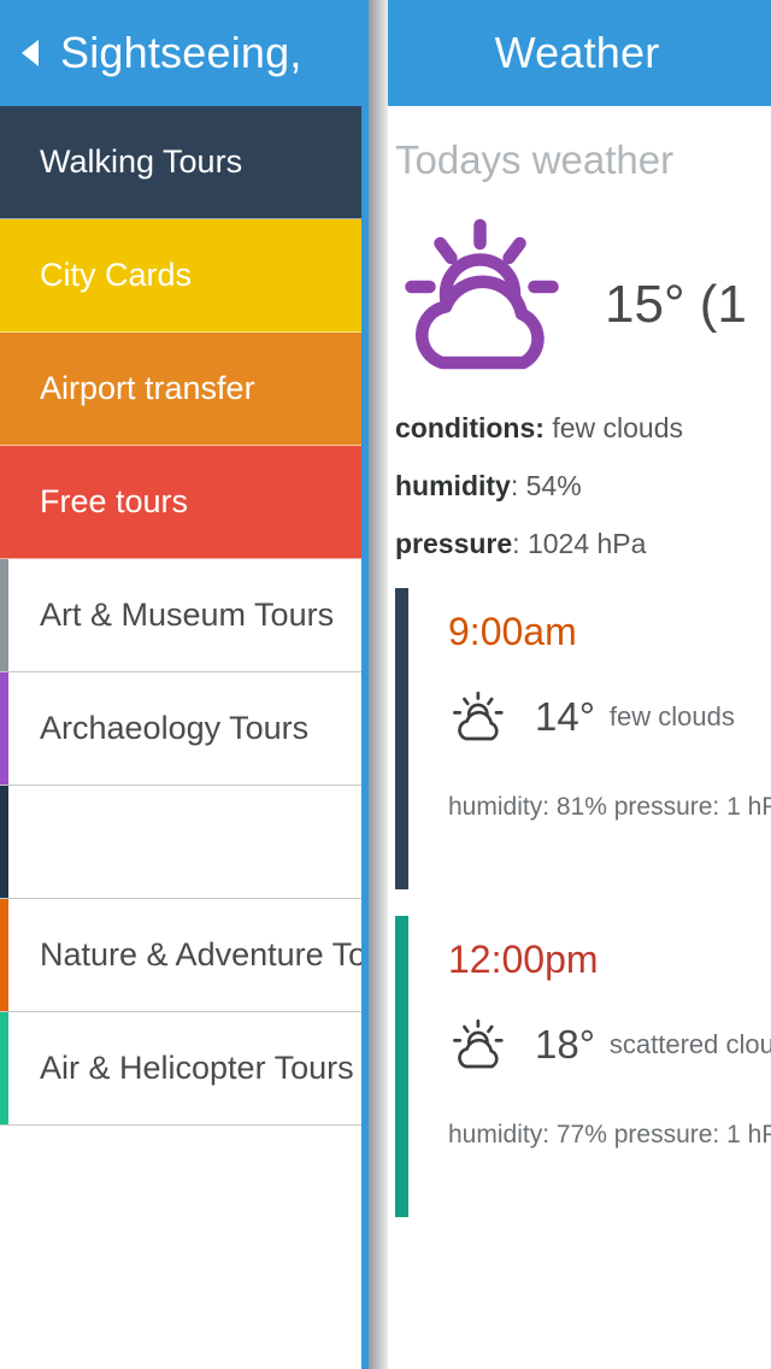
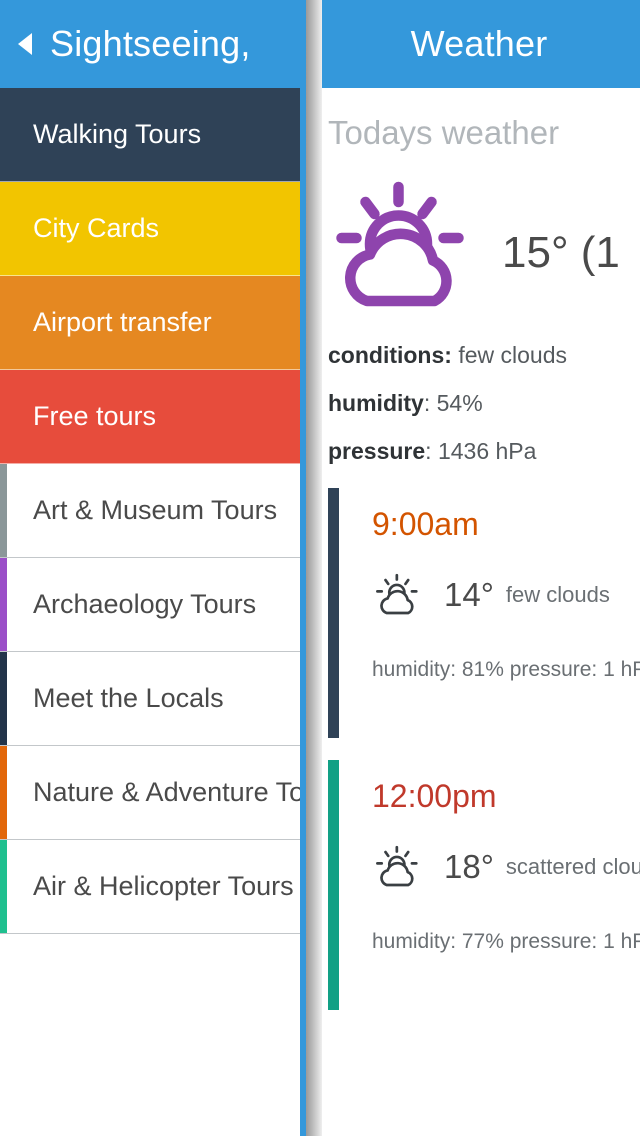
  Weather
  Todays weather
  15° (1
  conditions: few clouds
  humidity: 54%
- pressure: 1024 hPa
+ pressure: 1436 hPa
  9:00am
  14°
  few clouds
  humidity: 81% pressure: 1 hP
  12:00pm
  18°
  scattered clou
  humidity: 77% pressure: 1 hP
  Sightseeing,
  Walking Tours
  City Cards
  Airport transfer
  Free tours
  Art & Museum Tours
  Archaeology Tours
+ Meet the Locals
  Nature & Adventure To
  Air & Helicopter Tours
